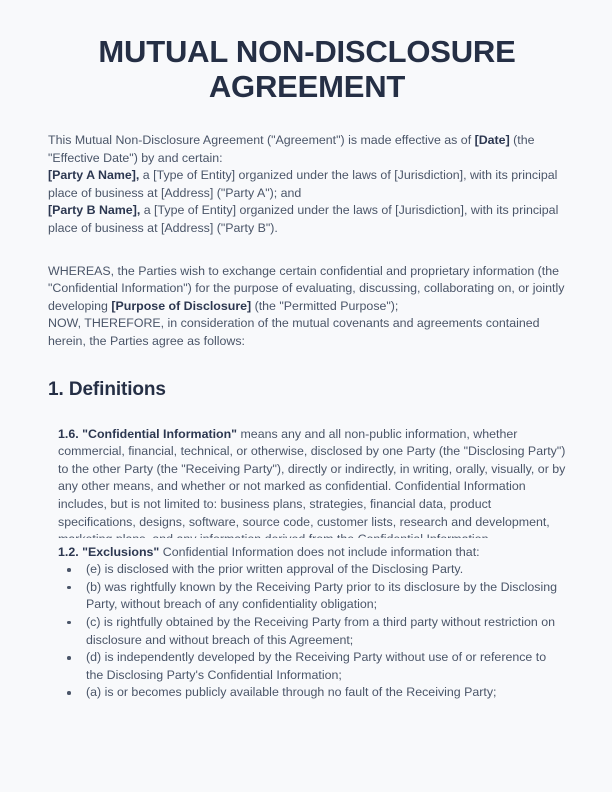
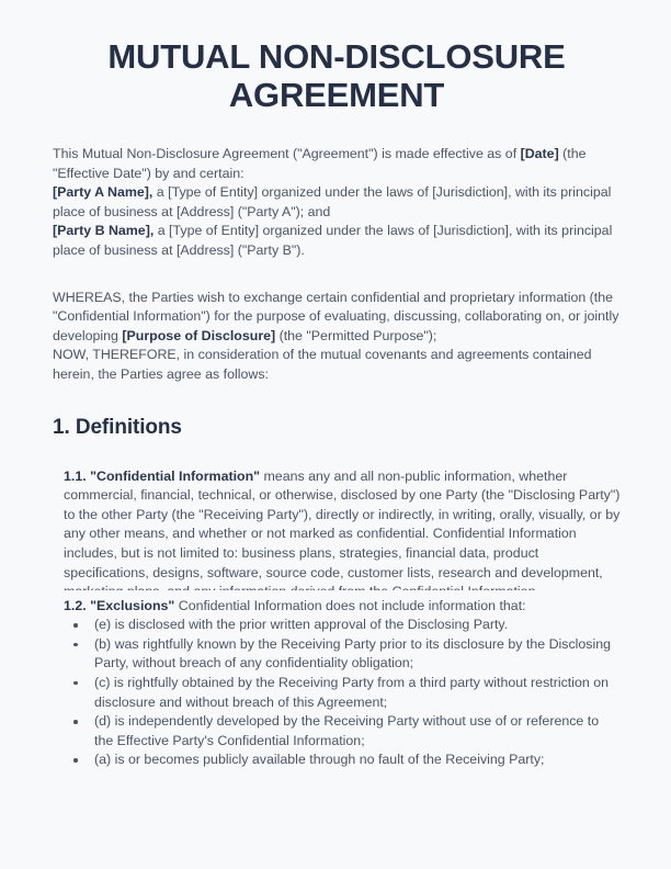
  MUTUAL NON-DISCLOSURE AGREEMENT
  This Mutual Non-Disclosure Agreement ("Agreement") is made effective as of [Date] (the "Effective Date") by and certain:
  [Party A Name], a [Type of Entity] organized under the laws of [Jurisdiction], with its principal place of business at [Address] ("Party A"); and
  [Party B Name], a [Type of Entity] organized under the laws of [Jurisdiction], with its principal place of business at [Address] ("Party B").
  WHEREAS, the Parties wish to exchange certain confidential and proprietary information (the "Confidential Information") for the purpose of evaluating, discussing, collaborating on, or jointly developing [Purpose of Disclosure] (the "Permitted Purpose");
  NOW, THEREFORE, in consideration of the mutual covenants and agreements contained herein, the Parties agree as follows:
  1. Definitions
- 1.6. "Confidential Information" means any and all non-public information, whether commercial, financial, technical, or otherwise, disclosed by one Party (the "Disclosing Party") to the other Party (the "Receiving Party"), directly or indirectly, in writing, orally, visually, or by any other means, and whether or not marked as confidential. Confidential Information includes, but is not limited to: business plans, strategies, financial data, product specifications, designs, software, source code, customer lists, research and development,
+ 1.1. "Confidential Information" means any and all non-public information, whether commercial, financial, technical, or otherwise, disclosed by one Party (the "Disclosing Party") to the other Party (the "Receiving Party"), directly or indirectly, in writing, orally, visually, or by any other means, and whether or not marked as confidential. Confidential Information includes, but is not limited to: business plans, strategies, financial data, product specifications, designs, software, source code, customer lists, research and development,
  1.2. "Exclusions" Confidential Information does not include information that:
  (e) is disclosed with the prior written approval of the Disclosing Party.
  (b) was rightfully known by the Receiving Party prior to its disclosure by the Disclosing Party, without breach of any confidentiality obligation;
  (c) is rightfully obtained by the Receiving Party from a third party without restriction on disclosure and without breach of this Agreement;
- (d) is independently developed by the Receiving Party without use of or reference to the Disclosing Party's Confidential Information;
+ (d) is independently developed by the Receiving Party without use of or reference to the Effective Party's Confidential Information;
  (a) is or becomes publicly available through no fault of the Receiving Party;
